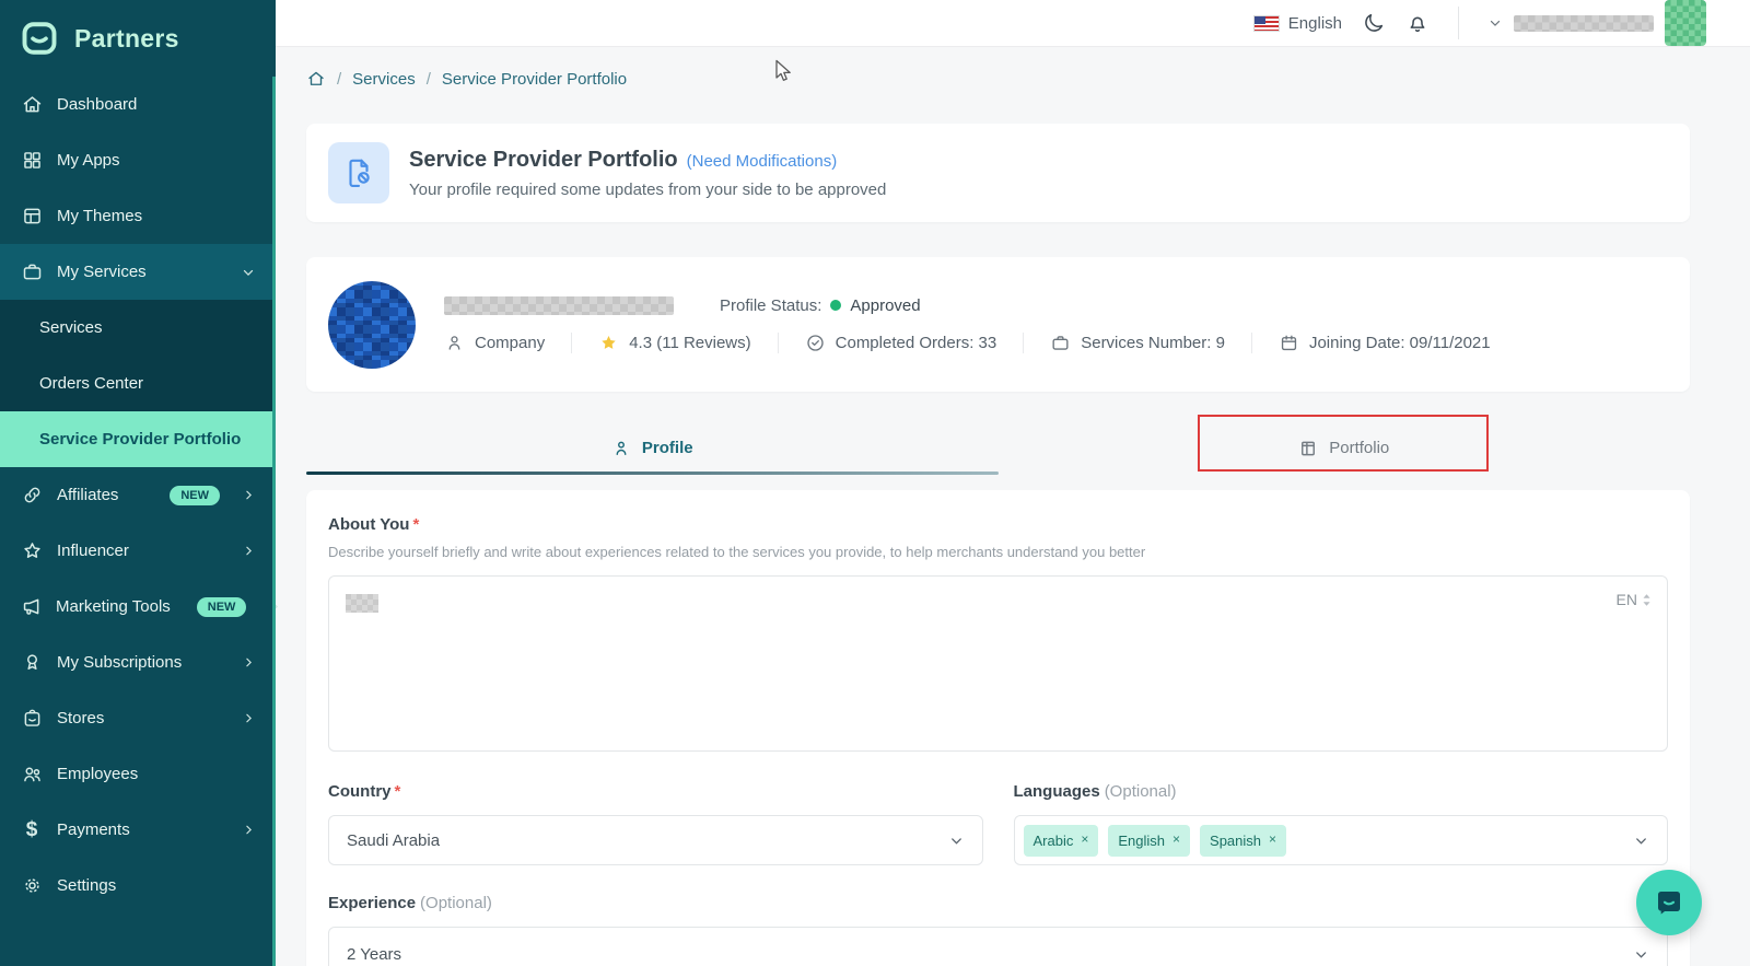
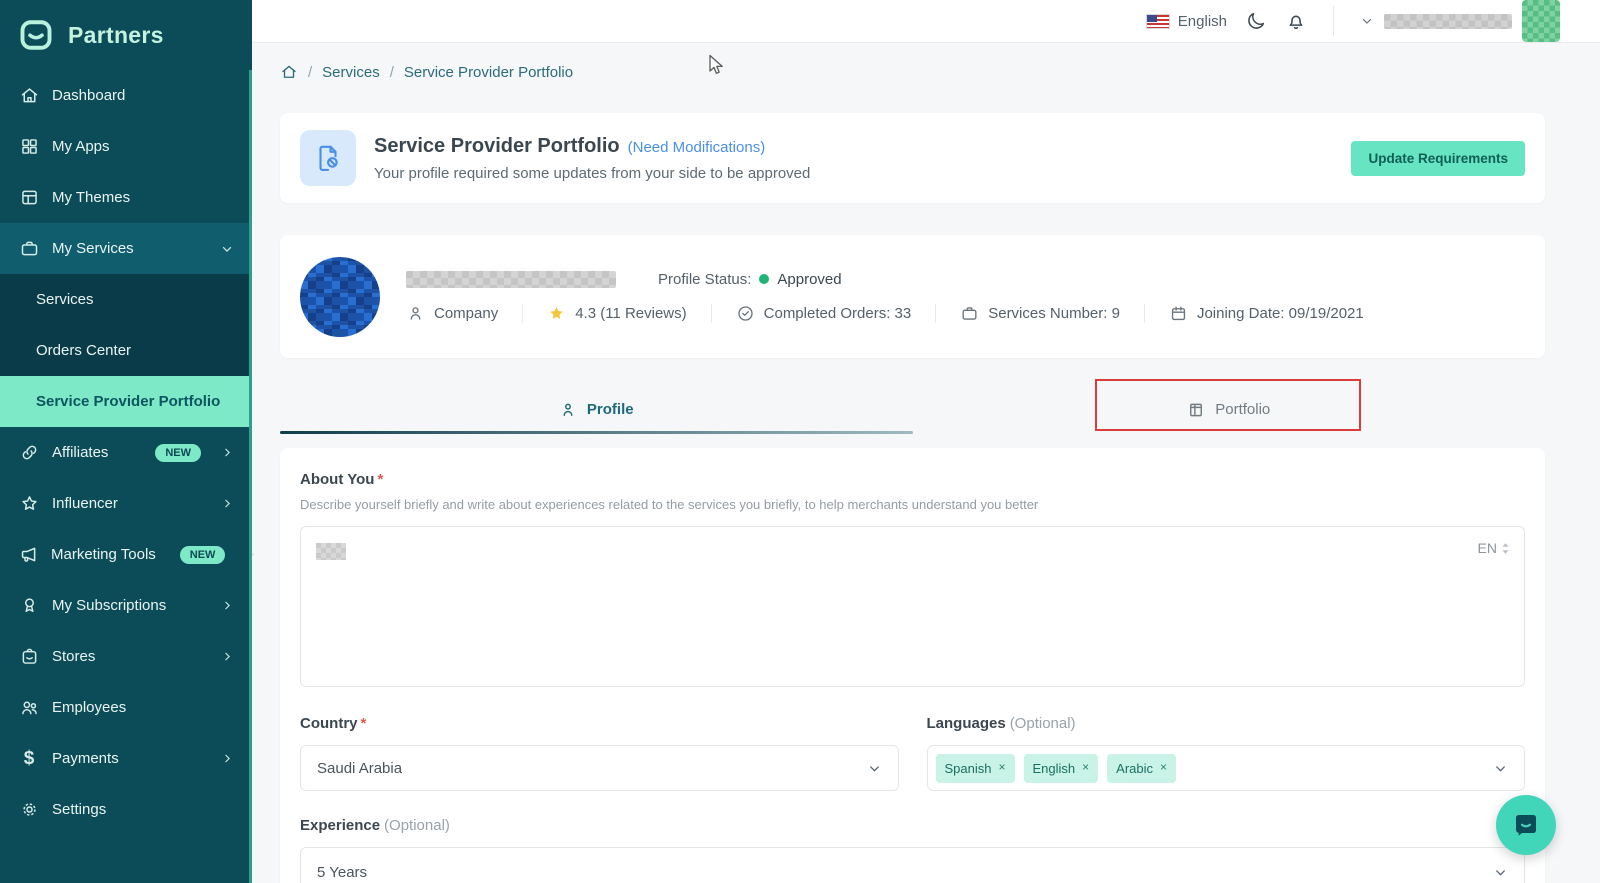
  Partners
  Dashboard
  My Apps
  My Themes
  My Services
  Services
  Orders Center
  Service Provider Portfolio
  Affiliates
  NEW
  Influencer
  Marketing Tools
  NEW
  My Subscriptions
  Stores
  Employees
  $
  Payments
  Settings
  English
  /
  Services
  /
  Service Provider Portfolio
  Service Provider Portfolio
  (Need Modifications)
  Your profile required some updates from your side to be approved
+ Update Requirements
  Profile Status:
  Approved
  Company
  4.3 (11 Reviews)
  Completed Orders: 33
  Services Number: 9
- Joining Date: 09/11/2021
+ Joining Date: 09/19/2021
  Profile
  Portfolio
  About You *
- Describe yourself briefly and write about experiences related to the services you provide, to help merchants understand you better
+ Describe yourself briefly and write about experiences related to the services you briefly, to help merchants understand you better
  EN
  Country *
  Saudi Arabia
  Languages (Optional)
- Arabic
+ Spanish
  ×
  English
  ×
- Spanish
+ Arabic
  ×
  Experience (Optional)
- 2 Years
+ 5 Years
